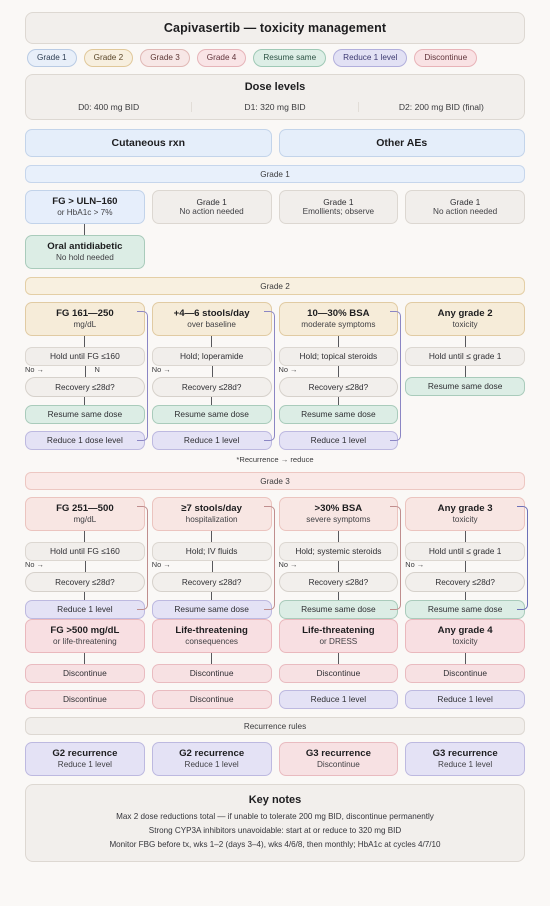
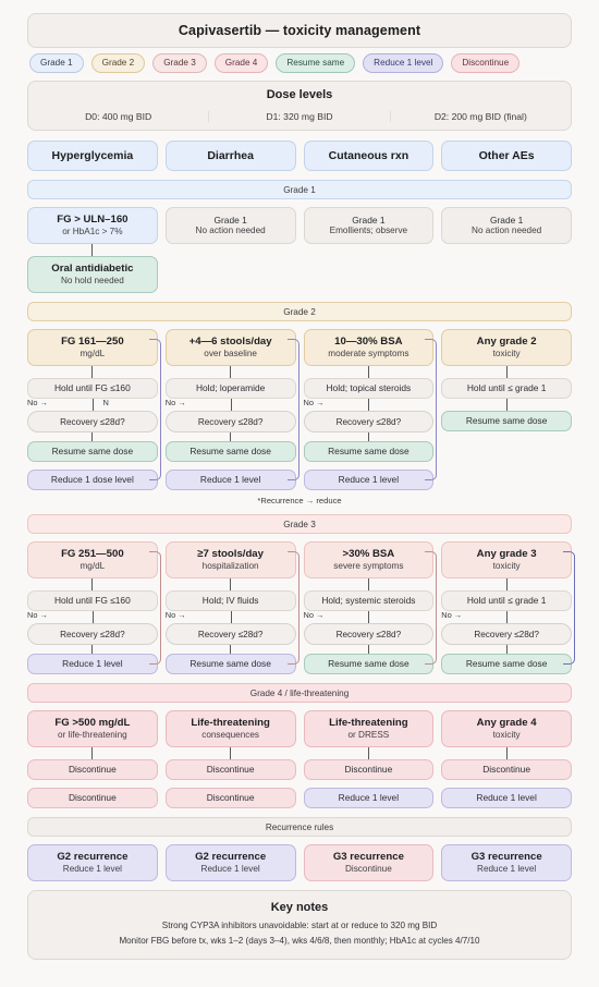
  Capivasertib — toxicity management
  Grade 1
  Grade 2
  Grade 3
  Grade 4
  Resume same
  Reduce 1 level
  Discontinue
  Dose levels
  D0: 400 mg BID
  D1: 320 mg BID
  D2: 200 mg BID (final)
+ Hyperglycemia
+ Diarrhea
  Cutaneous rxn
  Other AEs
  Grade 1
  FG > ULN–160
  or HbA1c > 7%
  Oral antidiabetic
  No hold needed
  Grade 1
  No action needed
  Grade 1
  Emollients; observe
  Grade 1
  No action needed
  Grade 2
  FG 161—250
  mg/dL
  Hold until FG ≤160
  No →
  N
  Recovery ≤28d?
  Resume same dose
  Reduce 1 dose level
  +4—6 stools/day
  over baseline
  Hold; loperamide
  No →
  Recovery ≤28d?
  Resume same dose
  Reduce 1 level
  10—30% BSA
  moderate symptoms
  Hold; topical steroids
  No →
  Recovery ≤28d?
  Resume same dose
  Reduce 1 level
  Any grade 2
  toxicity
  Hold until ≤ grade 1
  Resume same dose
  *Recurrence → reduce
  Grade 3
  FG 251—500
  mg/dL
  Hold until FG ≤160
  No →
  Recovery ≤28d?
  Reduce 1 level
  ≥7 stools/day
  hospitalization
  Hold; IV fluids
  No →
  Recovery ≤28d?
  Resume same dose
  >30% BSA
  severe symptoms
  Hold; systemic steroids
  No →
  Recovery ≤28d?
  Resume same dose
  Any grade 3
  toxicity
  Hold until ≤ grade 1
  No →
  Recovery ≤28d?
  Resume same dose
+ Grade 4 / life-threatening
  FG >500 mg/dL
  or life-threatening
  Discontinue
  Discontinue
  Life-threatening
  consequences
  Discontinue
  Discontinue
  Life-threatening
  or DRESS
  Discontinue
  Reduce 1 level
  Any grade 4
  toxicity
  Discontinue
  Reduce 1 level
  Recurrence rules
  G2 recurrence
  Reduce 1 level
  G2 recurrence
  Reduce 1 level
  G3 recurrence
  Discontinue
  G3 recurrence
  Reduce 1 level
  Key notes
- Max 2 dose reductions total — if unable to tolerate 200 mg BID, discontinue permanently
  Strong CYP3A inhibitors unavoidable: start at or reduce to 320 mg BID
  Monitor FBG before tx, wks 1–2 (days 3–4), wks 4/6/8, then monthly; HbA1c at cycles 4/7/10
